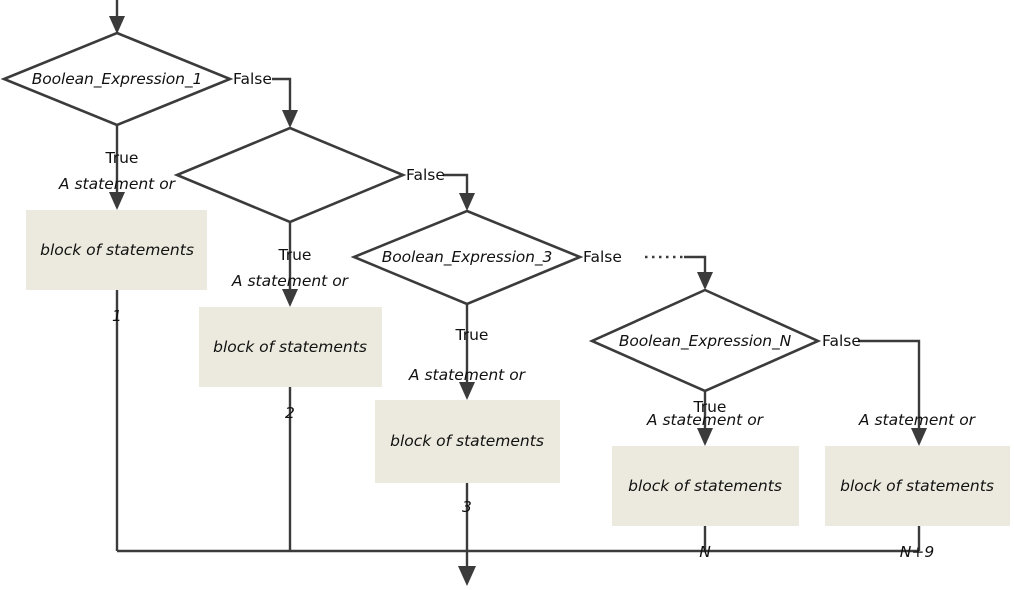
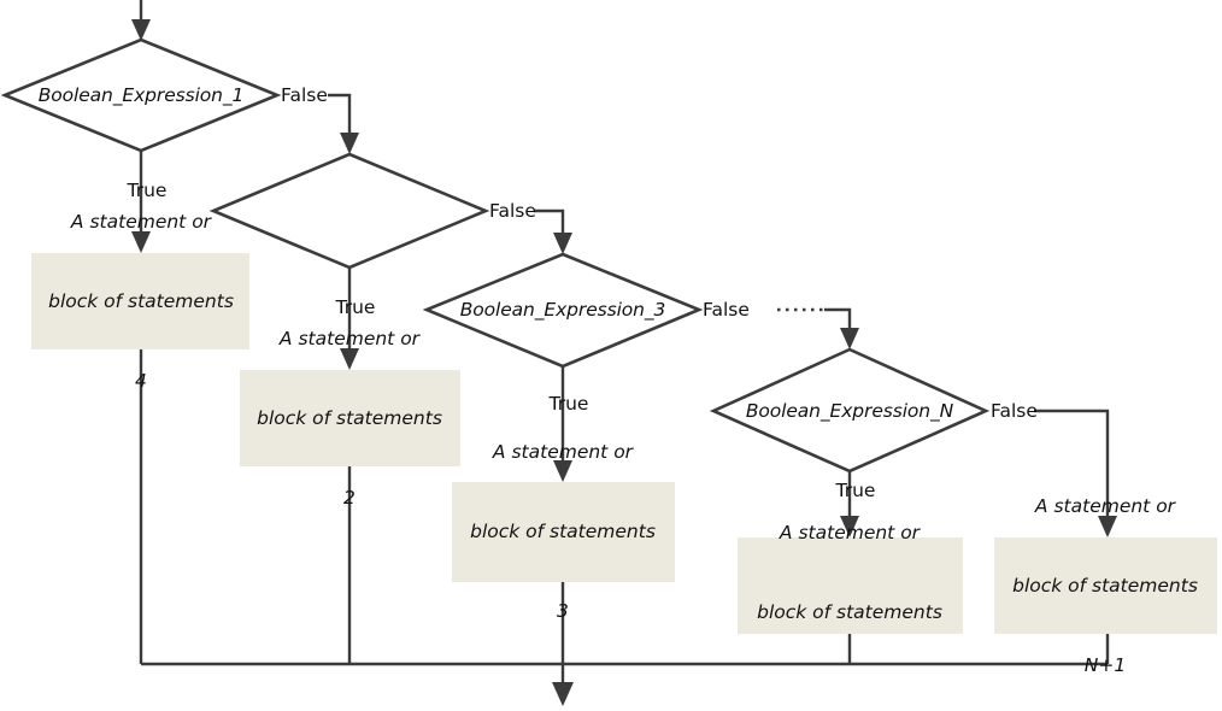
  Boolean_Expression_1
  Boolean_Expression_3
  Boolean_Expression_N
  A statement or
  block of statements
- 1
+ 4
  A statement or
  block of statements
  2
  A statement or
  block of statements
  3
  A statement or
  block of statements
- N
  A statement or
  block of statements
- N+9
+ N+1
  False
  True
  False
  True
  False
  True
  False
  True
